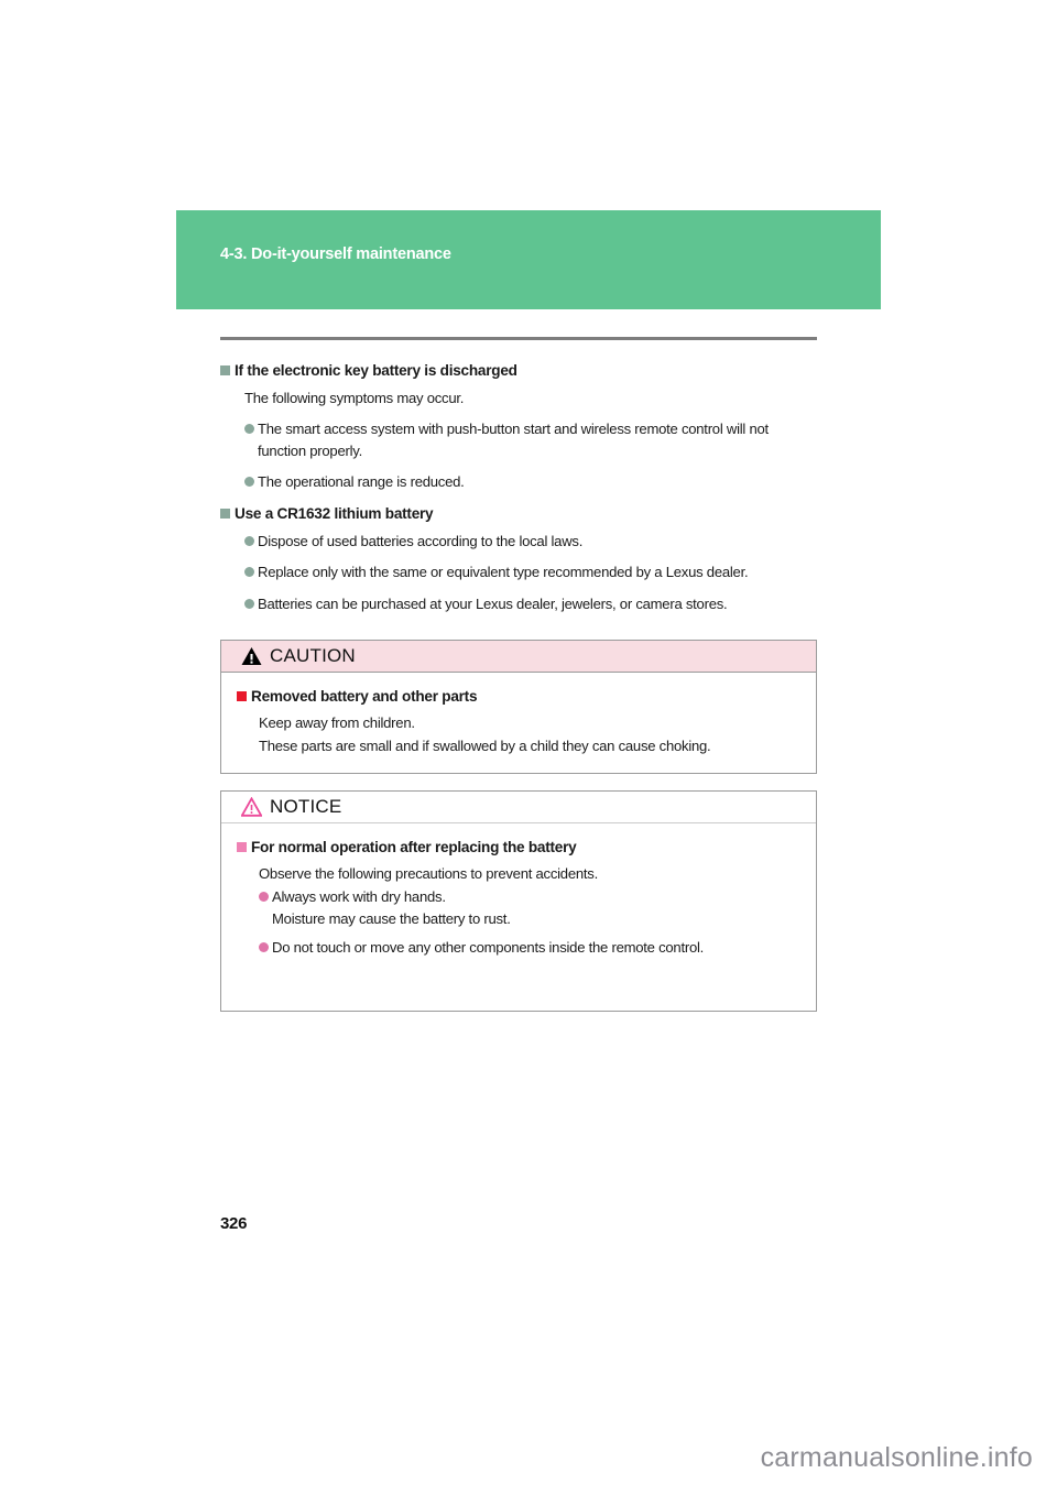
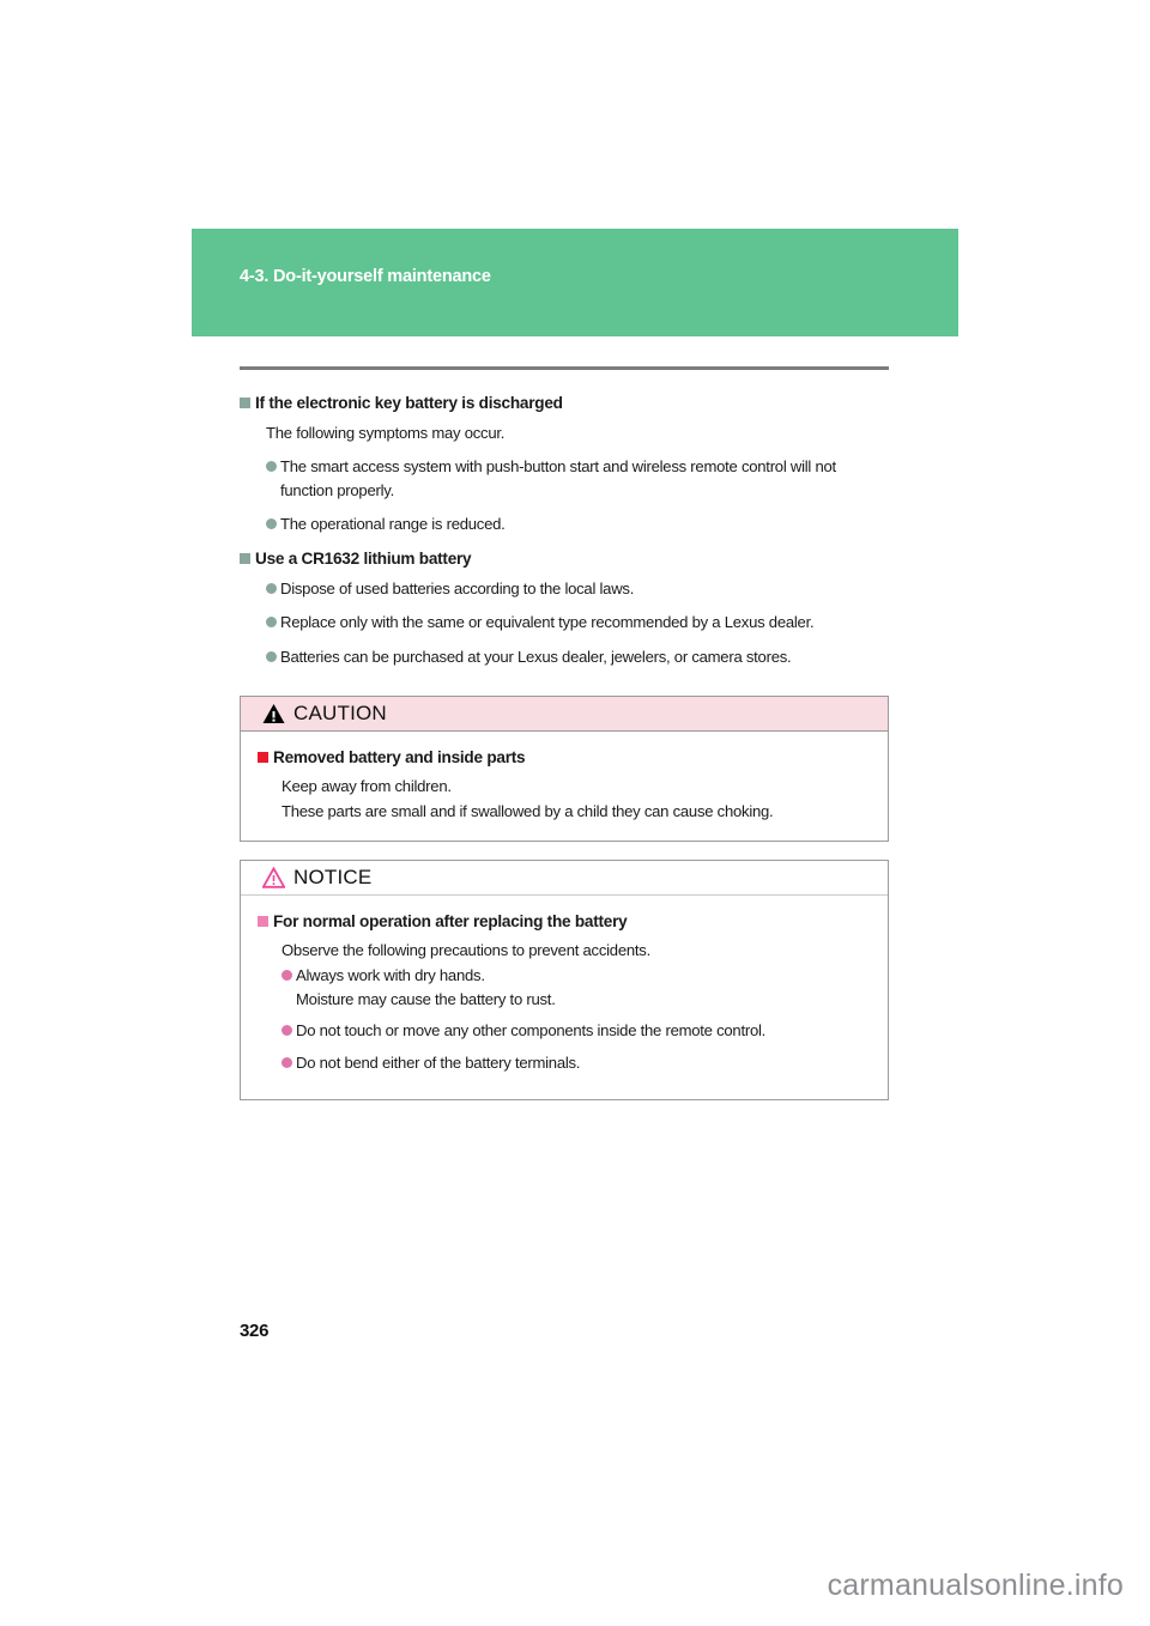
  4-3. Do-it-yourself maintenance
  If the electronic key battery is discharged
  The following symptoms may occur.
  The smart access system with push-button start and wireless remote control will not function properly.
  The operational range is reduced.
  Use a CR1632 lithium battery
  Dispose of used batteries according to the local laws.
  Replace only with the same or equivalent type recommended by a Lexus dealer.
  Batteries can be purchased at your Lexus dealer, jewelers, or camera stores.
  CAUTION
- Removed battery and other parts
+ Removed battery and inside parts
  Keep away from children.
  These parts are small and if swallowed by a child they can cause choking.
  NOTICE
  For normal operation after replacing the battery
  Observe the following precautions to prevent accidents.
  Always work with dry hands.
  Moisture may cause the battery to rust.
  Do not touch or move any other components inside the remote control.
+ Do not bend either of the battery terminals.
  326
  carmanualsonline.info
